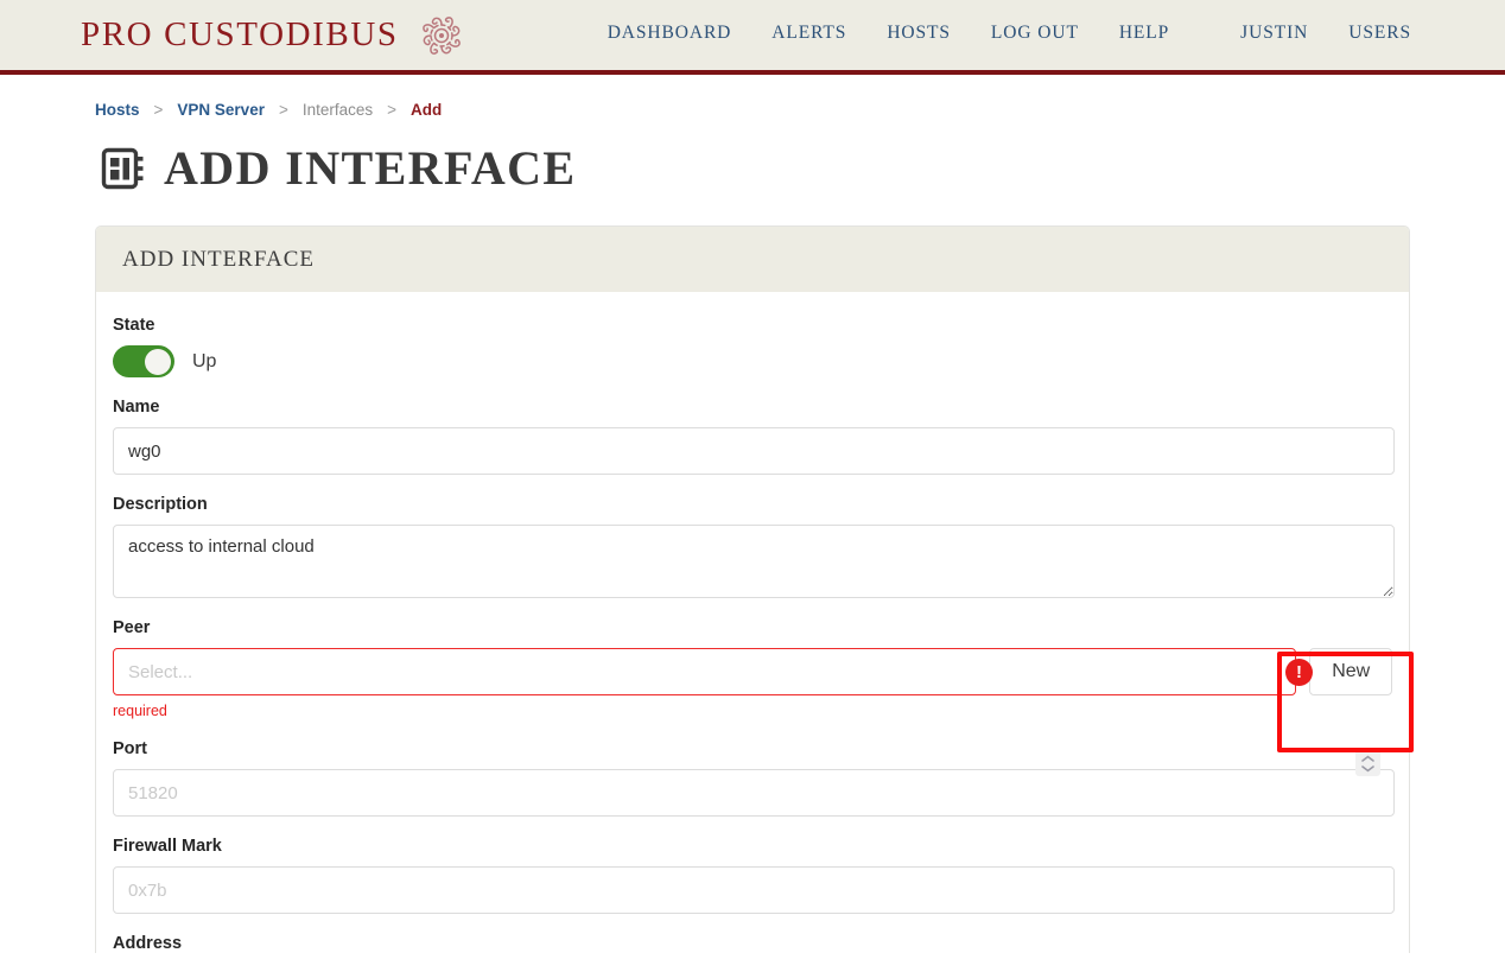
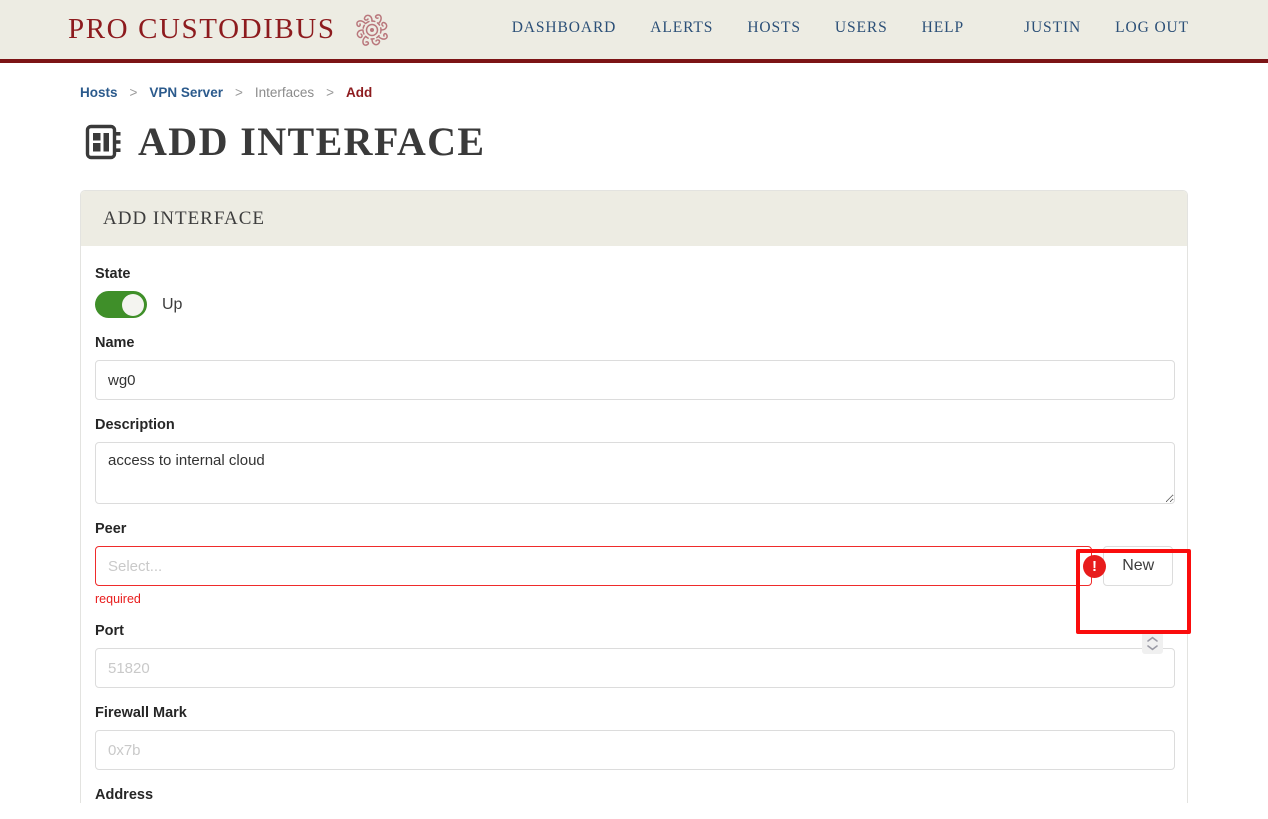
  PRO CUSTODIBUS
  DASHBOARD
  ALERTS
  HOSTS
- LOG OUT
+ USERS
  HELP
  JUSTIN
- USERS
+ LOG OUT
  Hosts
  >
  VPN Server
  >
  Interfaces
  >
  Add
  ADD INTERFACE
  ADD INTERFACE
  State
  Up
  Name
  wg0
  Description
  access to internal cloud
  Peer
  Select...
  !
  New
  required
  Port
  51820
  Firewall Mark
  0x7b
  Address
